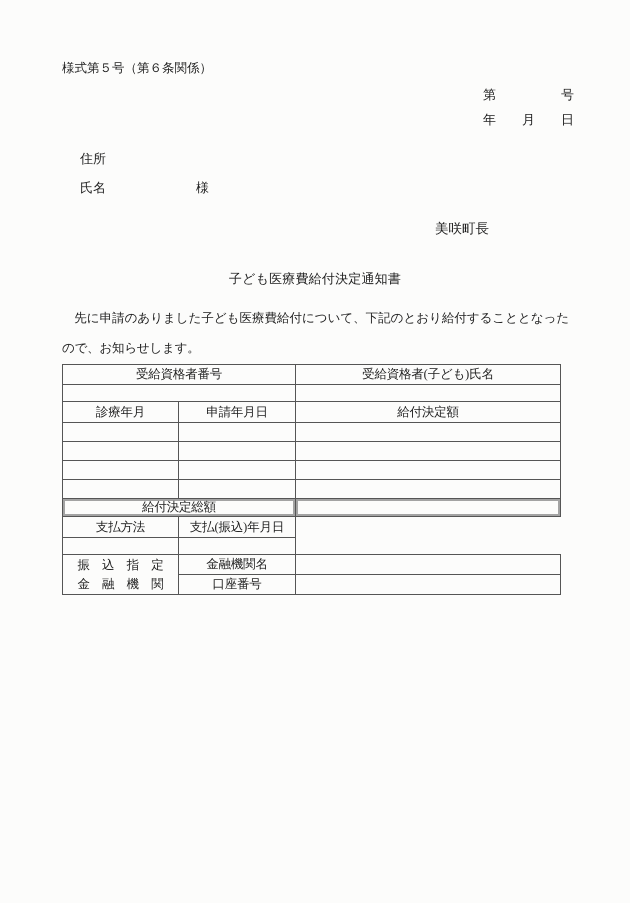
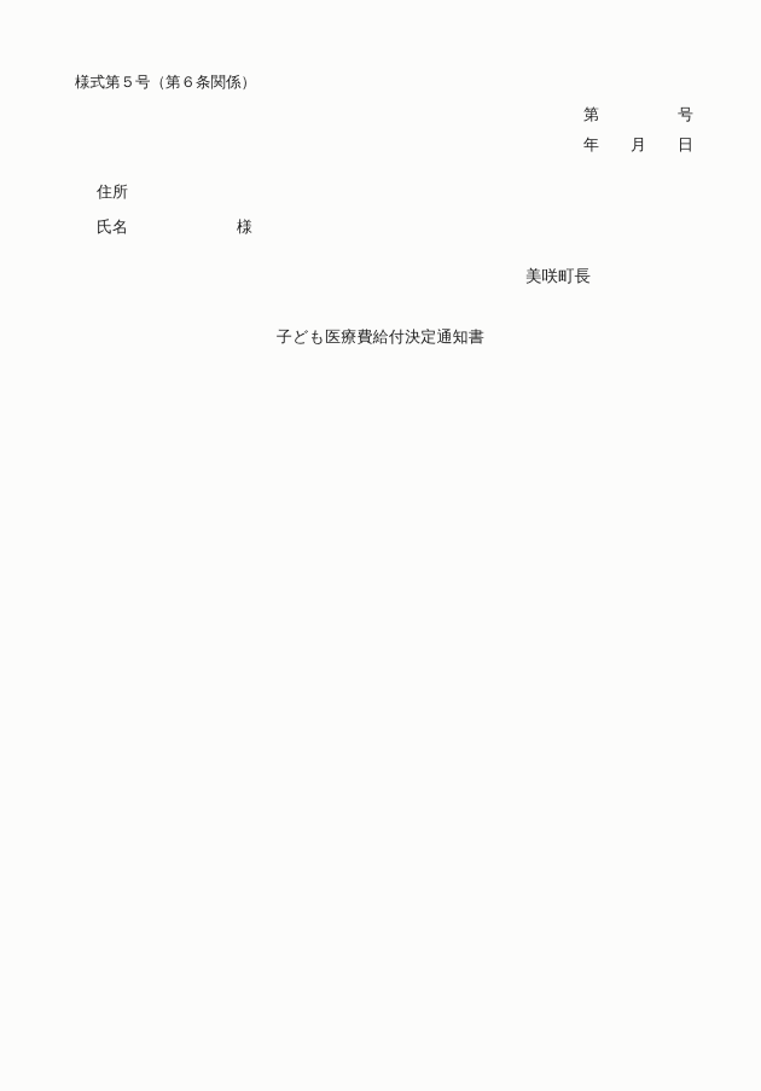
  様式第５号（第６条関係）
  第 号
  年 月 日
  住所
  氏名 様
  美咲町長
  子ども医療費給付決定通知書
- 先に申請のありました子ども医療費給付について、下記のとおり給付することとなったので、お知らせします。
- 受給資格者番号	受給資格者(子ども)氏名
- 診療年月	申請年月日	給付決定額
- 給付決定総額
- 支払方法	支払(振込)年月日
- 振 込 指 定 金 融 機 関	金融機関名
- 口座番号
